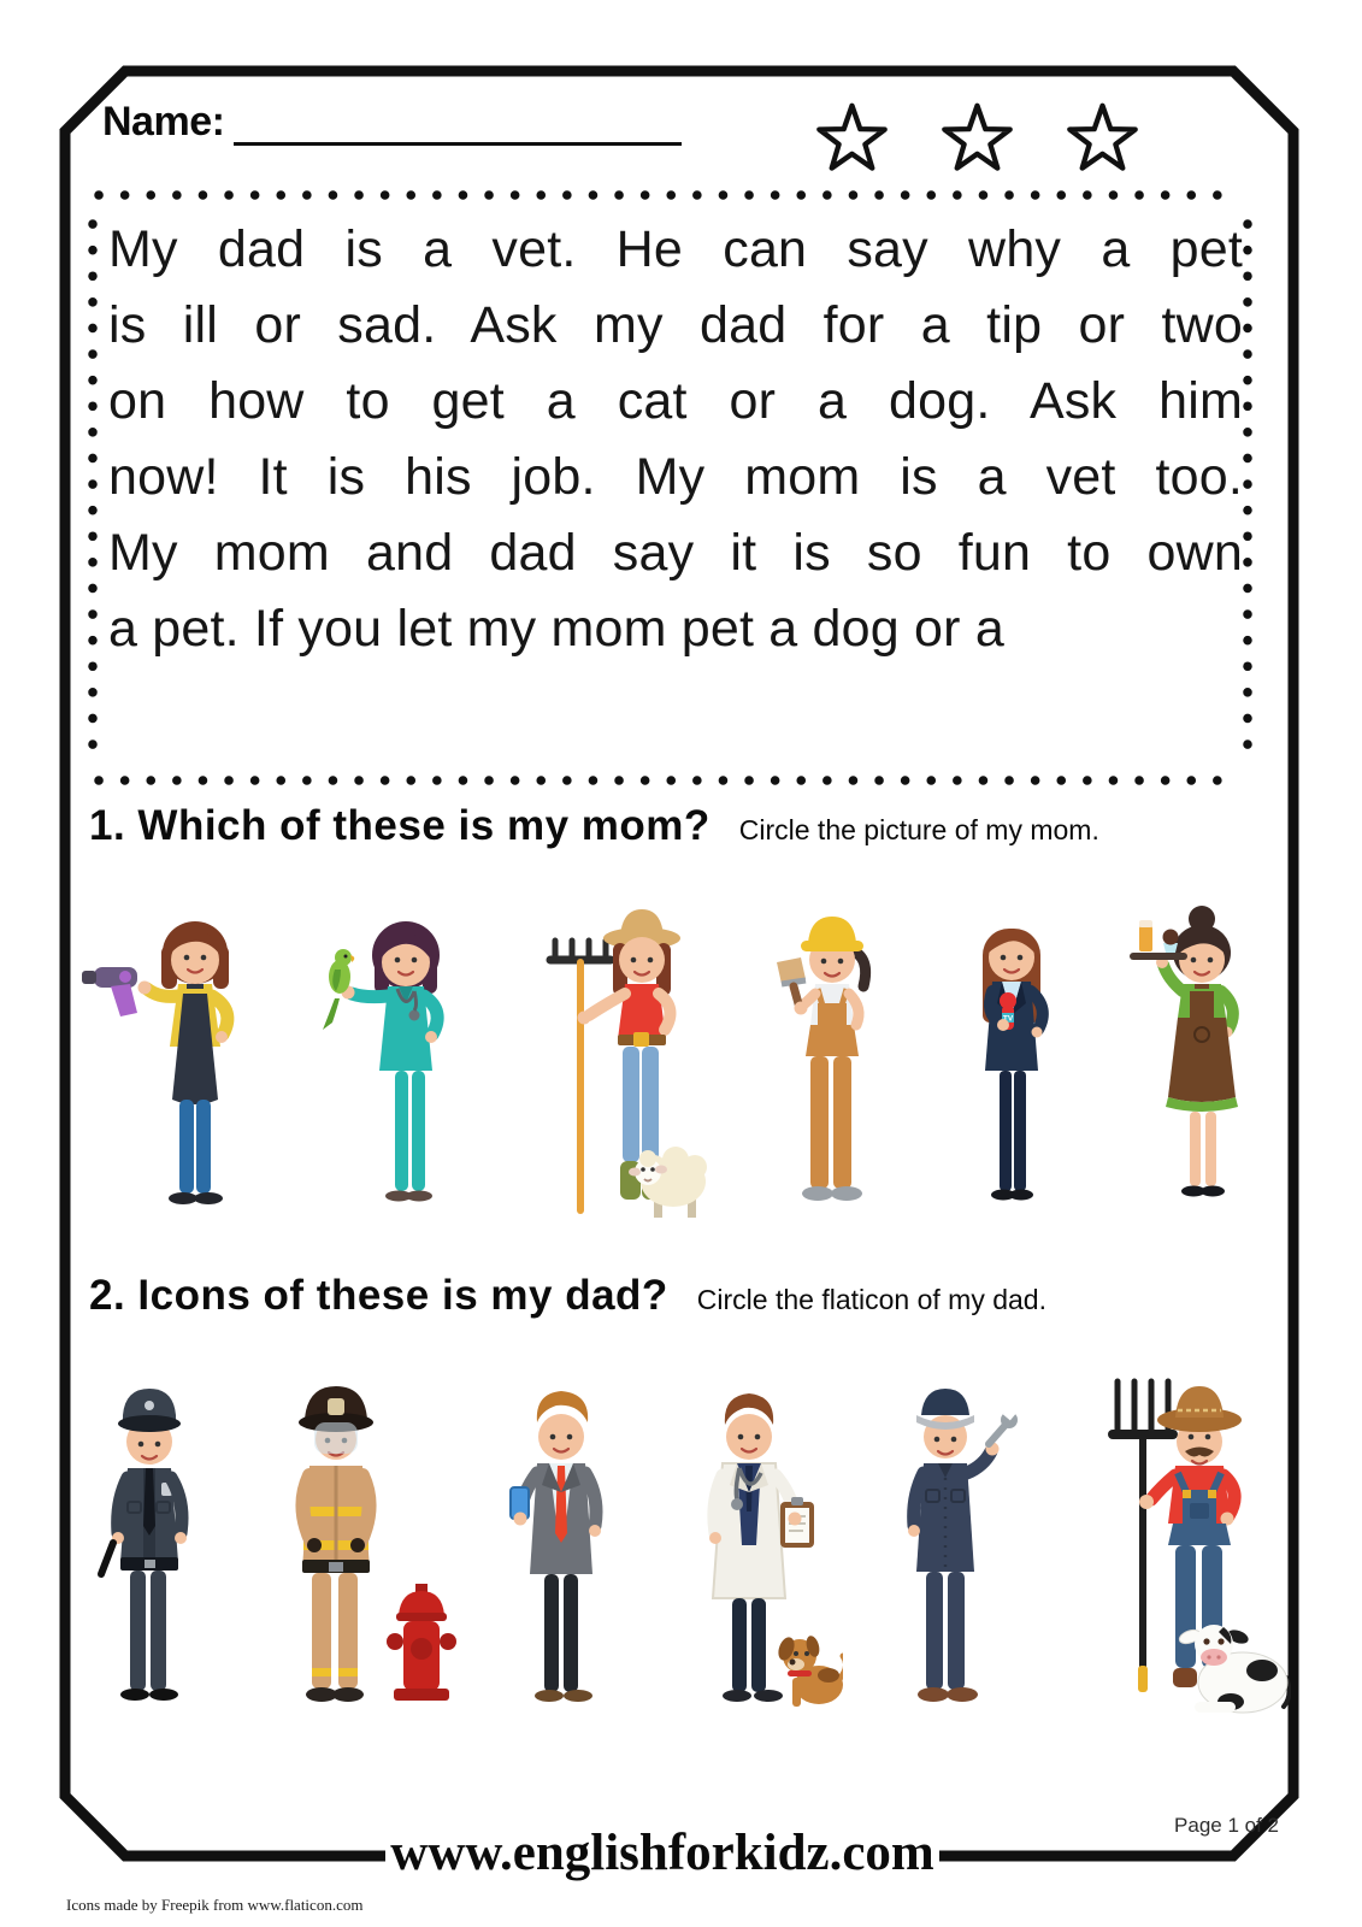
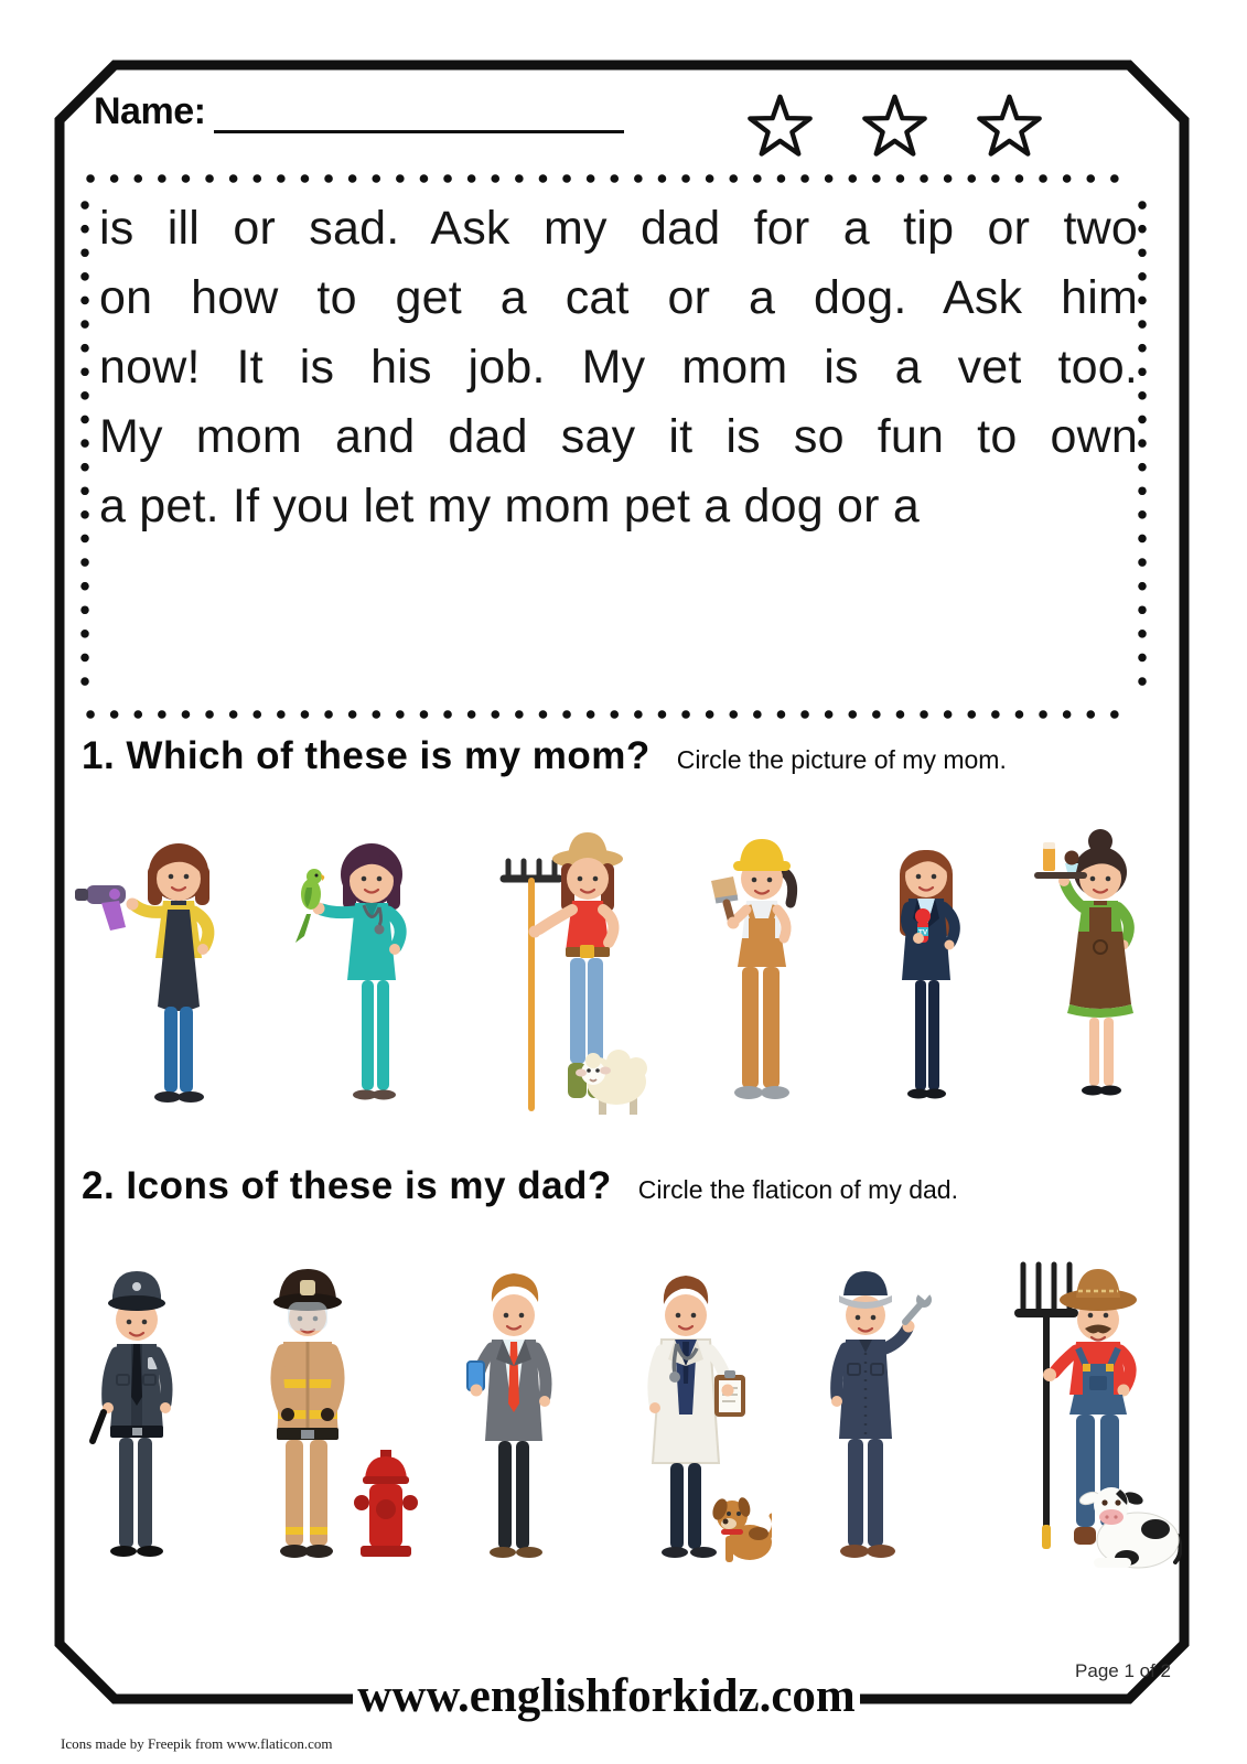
  Name:
- My dad is a vet. He can say why a pet
  is ill or sad. Ask my dad for a tip or two
  on how to get a cat or a dog. Ask him
  now! It is his job. My mom is a vet too.
  My mom and dad say it is so fun to own
  a pet. If you let my mom pet a dog or a
  1. Which of these is my mom?
  Circle the picture of my mom.
  2. Icons of these is my dad?
  Circle the flaticon of my dad.
  www.englishforkidz.com
  Page 1 of 2
  Icons made by Freepik from www.flaticon.com
